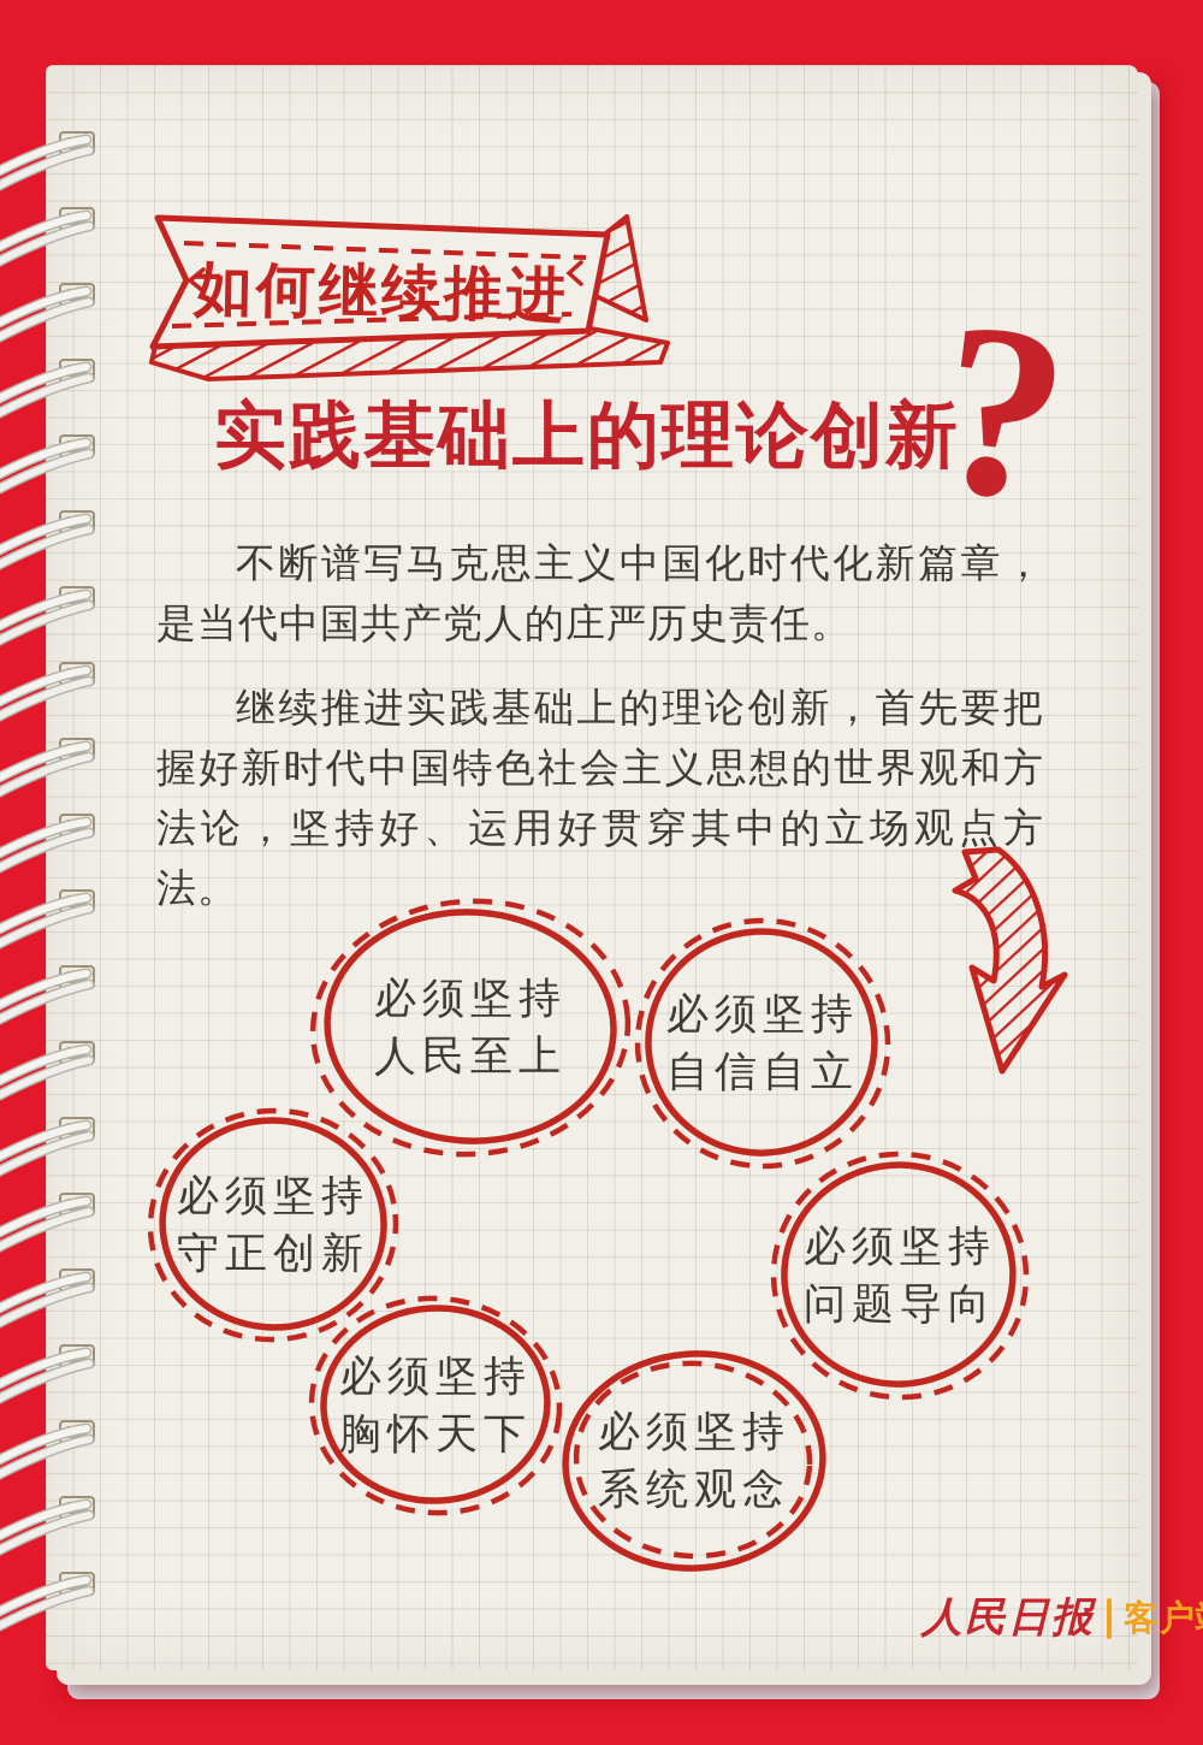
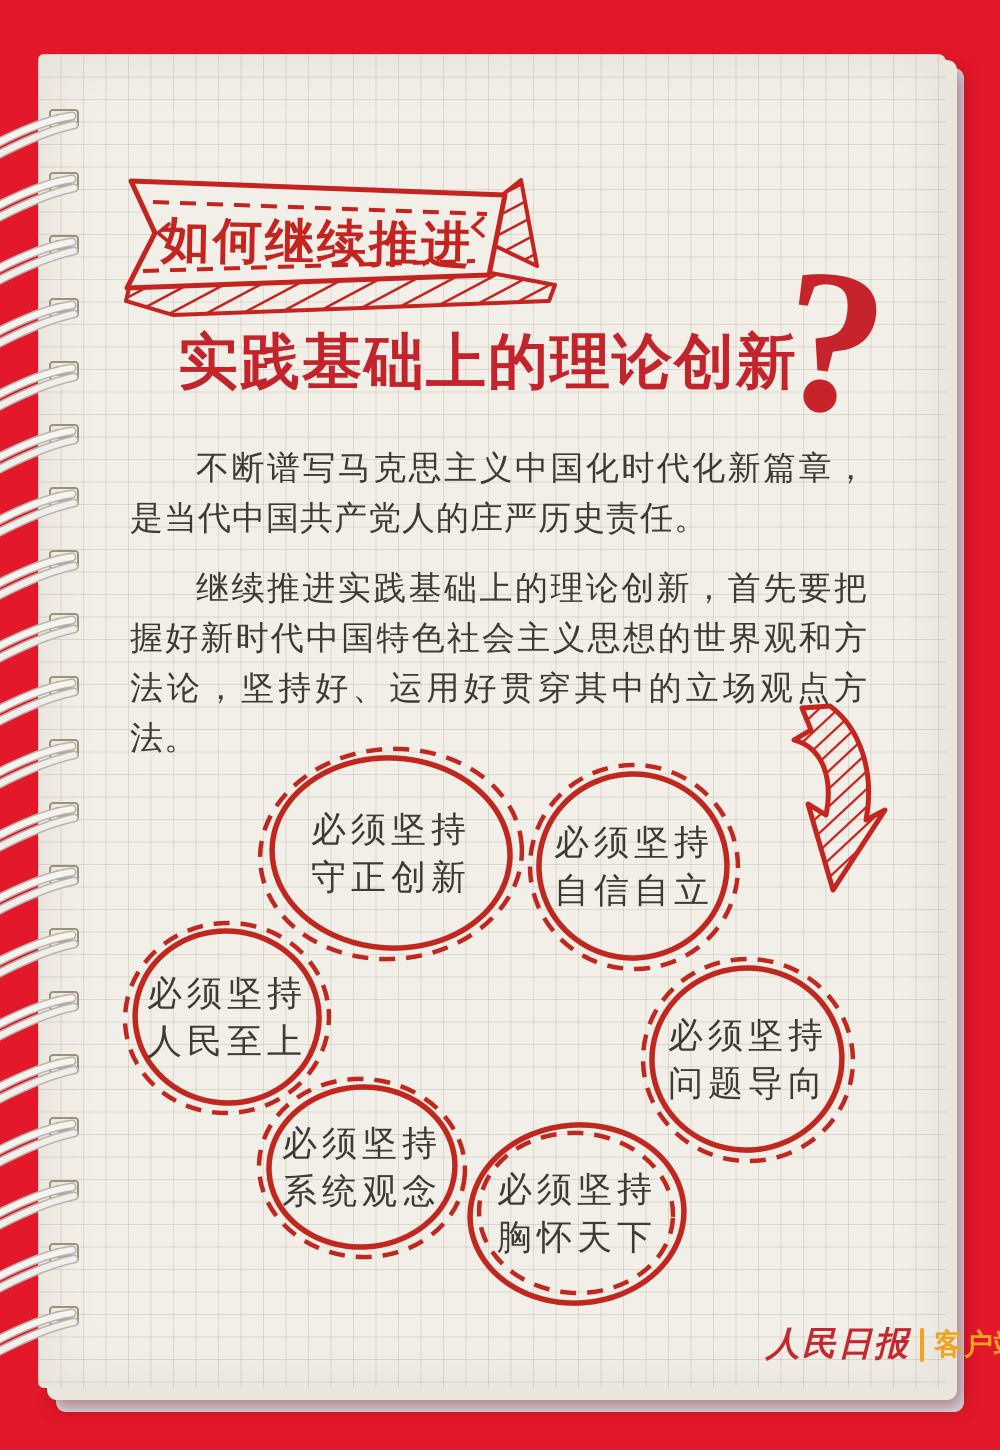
  如何继续推进
  实践基础上的理论创新
  不断谱写马克思主义中国化时代化新篇章，是当代中国共产党人的庄严历史责任。
  继续推进实践基础上的理论创新，首先要把握好新时代中国特色社会主义思想的世界观和方法论，坚持好、运用好贯穿其中的立场观点方法。
  必须坚持
- 人民至上
+ 守正创新
  必须坚持
  自信自立
  必须坚持
- 守正创新
+ 人民至上
  必须坚持
  问题导向
  必须坚持
- 胸怀天下
+ 系统观念
  必须坚持
- 系统观念
+ 胸怀天下
  人民日报
